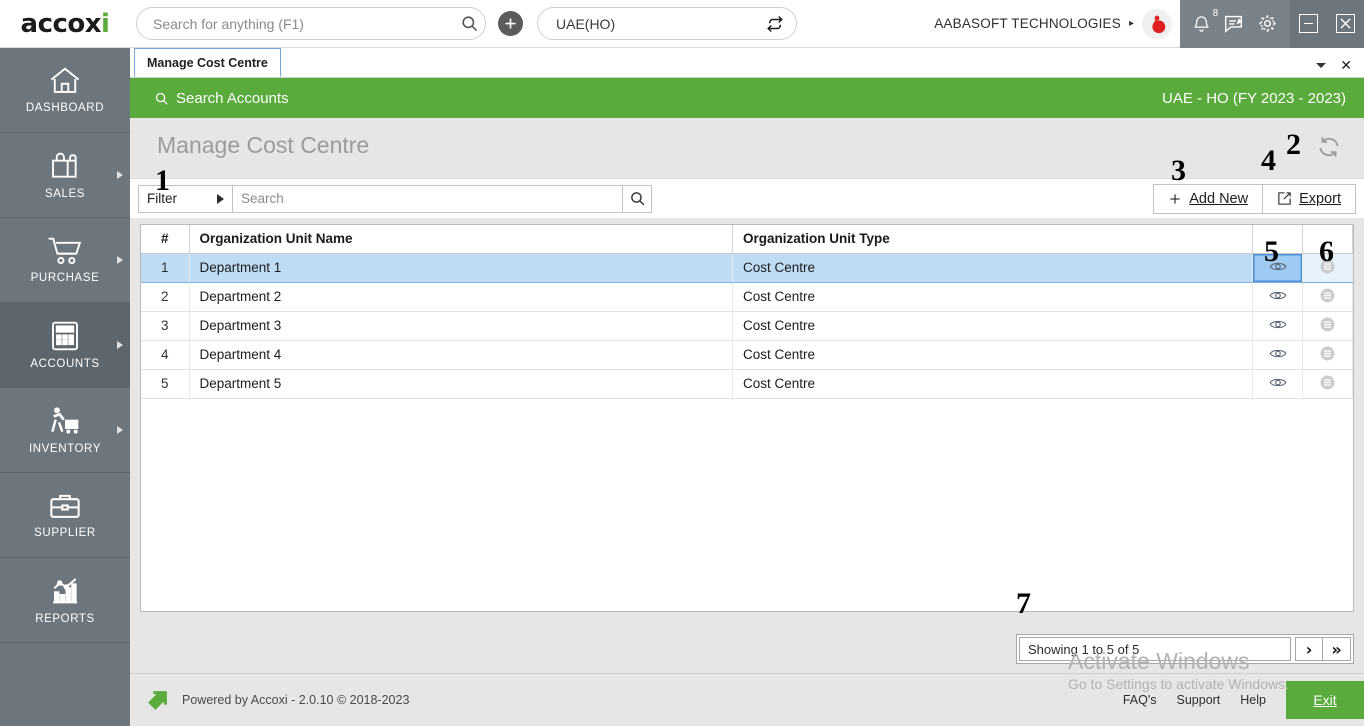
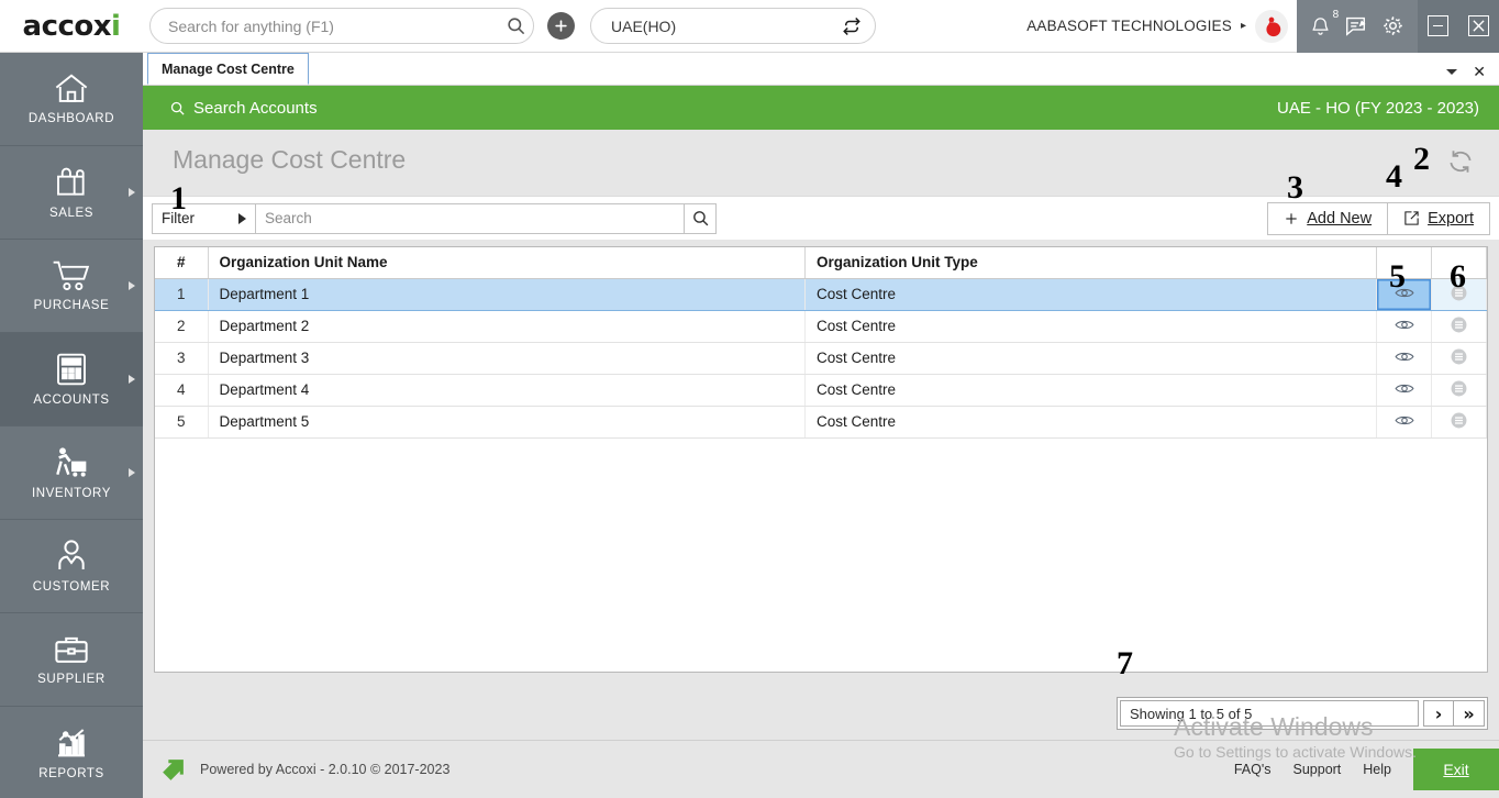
  accoxi
  Search for anything (F1)
  UAE(HO)
  AABASOFT TECHNOLOGIES
  ▸
  8
  DASHBOARD
  SALES
  PURCHASE
  ACCOUNTS
  INVENTORY
+ CUSTOMER
  SUPPLIER
  REPORTS
  Manage Cost Centre
  ✕
  Search Accounts
  UAE - HO (FY 2023 - 2023)
  Manage Cost Centre
  Filter
  Search
  Add New
  Export
  #	Organization Unit Name	Organization Unit Type
  1	Department 1	Cost Centre
  2	Department 2	Cost Centre
  3	Department 3	Cost Centre
  4	Department 4	Cost Centre
  5	Department 5	Cost Centre
  Showing 1 to 5 of 5
  ›
  »
- Powered by Accoxi - 2.0.10 © 2018-2023
+ Powered by Accoxi - 2.0.10 © 2017-2023
  FAQ's
  Support
  Help
  Exit
  Activate Windows
  Go to Settings to activate Windows.
  1
  2
  3
  4
  5
  6
  7
